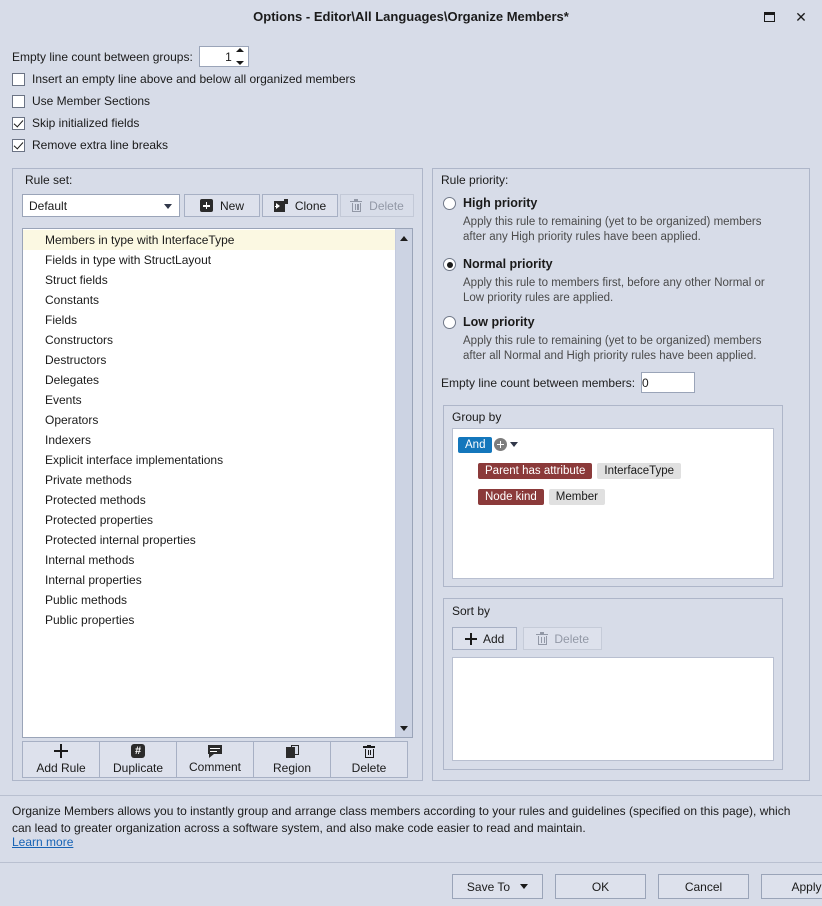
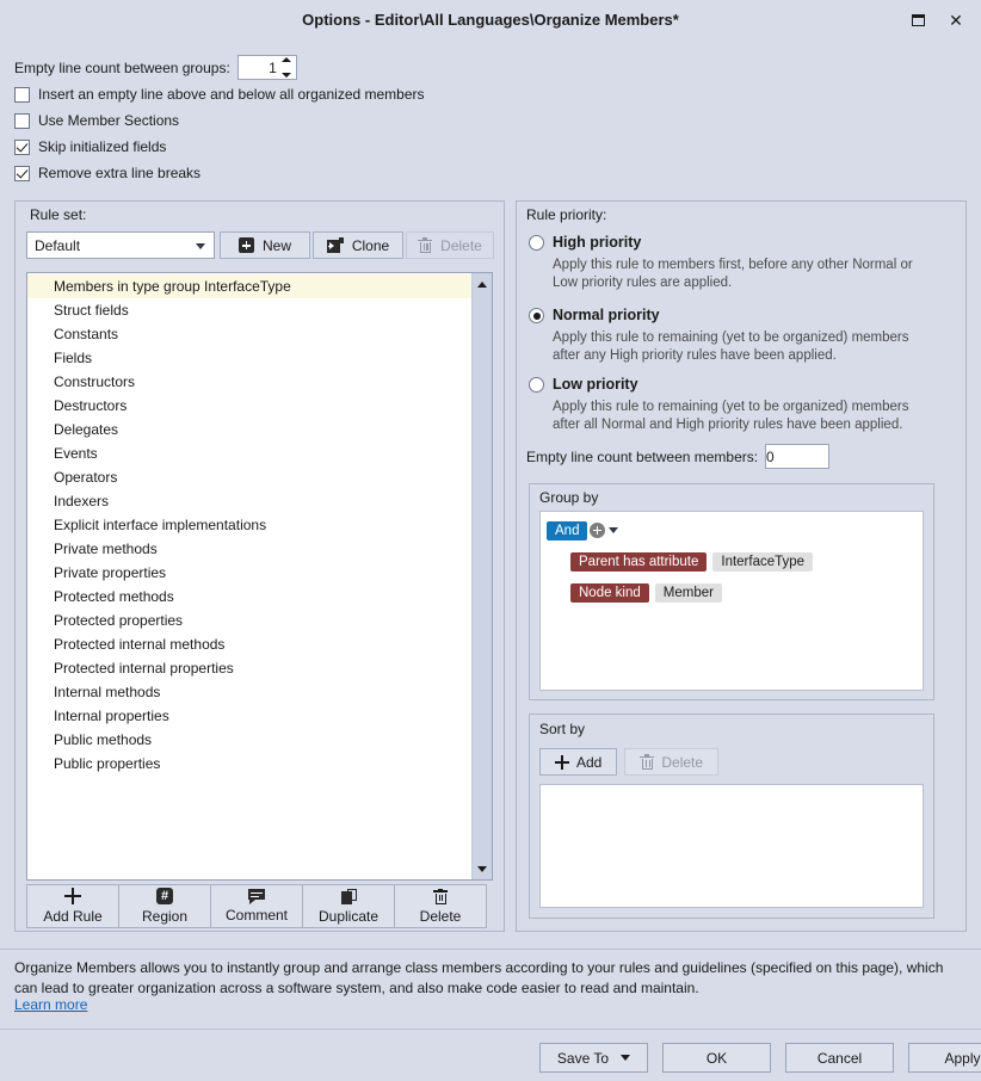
  Options - Editor\All Languages\Organize Members*
  ✕
  Empty line count between groups:
  1
  Insert an empty line above and below all organized members
  Use Member Sections
  Skip initialized fields
  Remove extra line breaks
  Rule set:
  Default
  New
  Clone
  Delete
- Members in type with InterfaceType
+ Members in type group InterfaceType
- Fields in type with StructLayout
  Struct fields
  Constants
  Fields
  Constructors
  Destructors
  Delegates
  Events
  Operators
  Indexers
  Explicit interface implementations
  Private methods
+ Private properties
  Protected methods
  Protected properties
+ Protected internal methods
  Protected internal properties
  Internal methods
  Internal properties
  Public methods
  Public properties
  Add Rule
  #
- Duplicate
+ Region
  Comment
- Region
+ Duplicate
  Delete
  Rule priority:
  High priority
- Apply this rule to remaining (yet to be organized) members after any High priority rules have been applied.
+ Apply this rule to members first, before any other Normal or Low priority rules are applied.
  Normal priority
- Apply this rule to members first, before any other Normal or Low priority rules are applied.
+ Apply this rule to remaining (yet to be organized) members after any High priority rules have been applied.
  Low priority
  Apply this rule to remaining (yet to be organized) members after all Normal and High priority rules have been applied.
  Empty line count between members:
  0
  Group by
  And
  Parent has attribute
  InterfaceType
  Node kind
  Member
  Sort by
  Add
  Delete
  Organize Members allows you to instantly group and arrange class members according to your rules and guidelines (specified on this page), which can lead to greater organization across a software system, and also make code easier to read and maintain.
  Learn more
  Save To
  OK
  Cancel
  Apply
